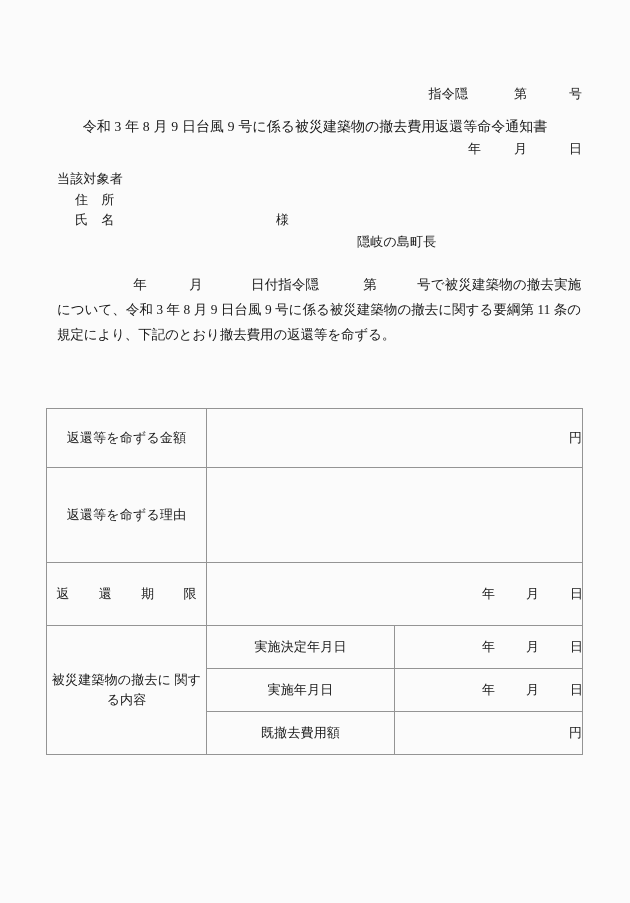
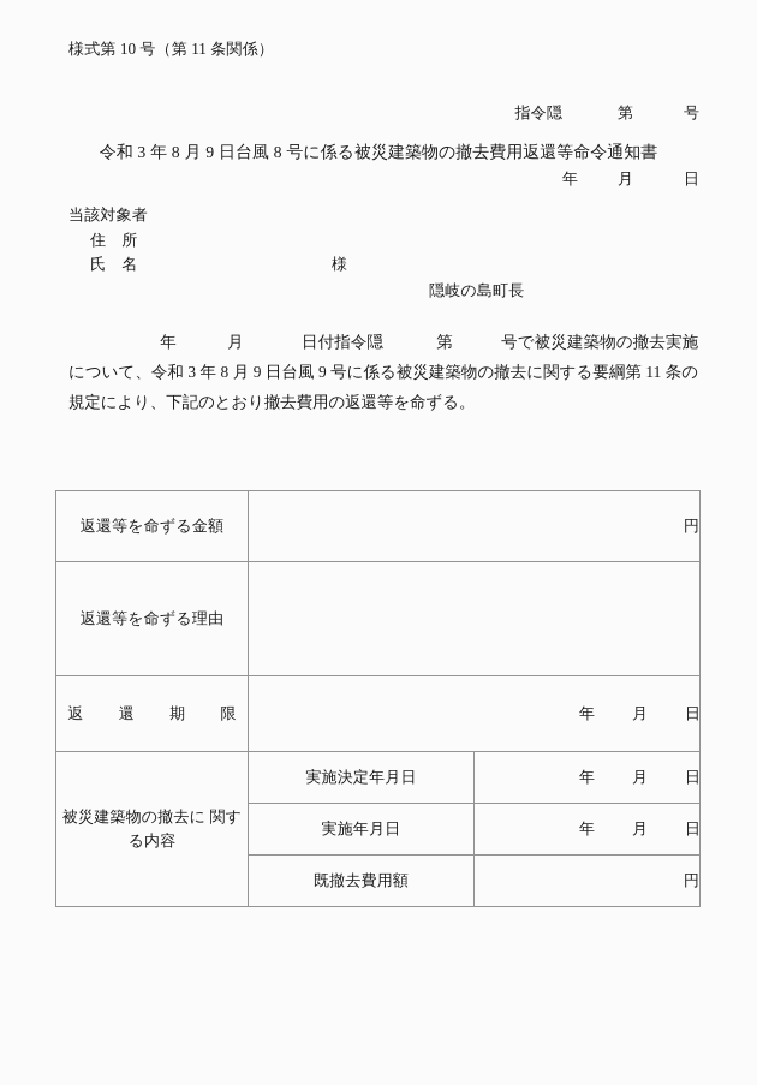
+ 様式第 10 号（第 11 条関係）
  指令隠 第 号
  年 月 日
- 令和 3 年 8 月 9 日台風 9 号に係る被災建築物の撤去費用返還等命令通知書
+ 令和 3 年 8 月 9 日台風 8 号に係る被災建築物の撤去費用返還等命令通知書
  当該対象者
  住 所
  氏 名
  様
  隠岐の島町長
  年 月 日付指令隠 第 号で被災建築物の撤去実施について、令和 3 年 8 月 9 日台風 9 号に係る被災建築物の撤去に関する要綱第 11 条の規定により、下記のとおり撤去費用の返還等を命ずる。
  返還等を命ずる金額	円
  返還等を命ずる理由
  返 還 期 限	年 月 日
  被災建築物の撤去に 関する内容	実施決定年月日	年 月 日
  実施年月日	年 月 日
  既撤去費用額	円
